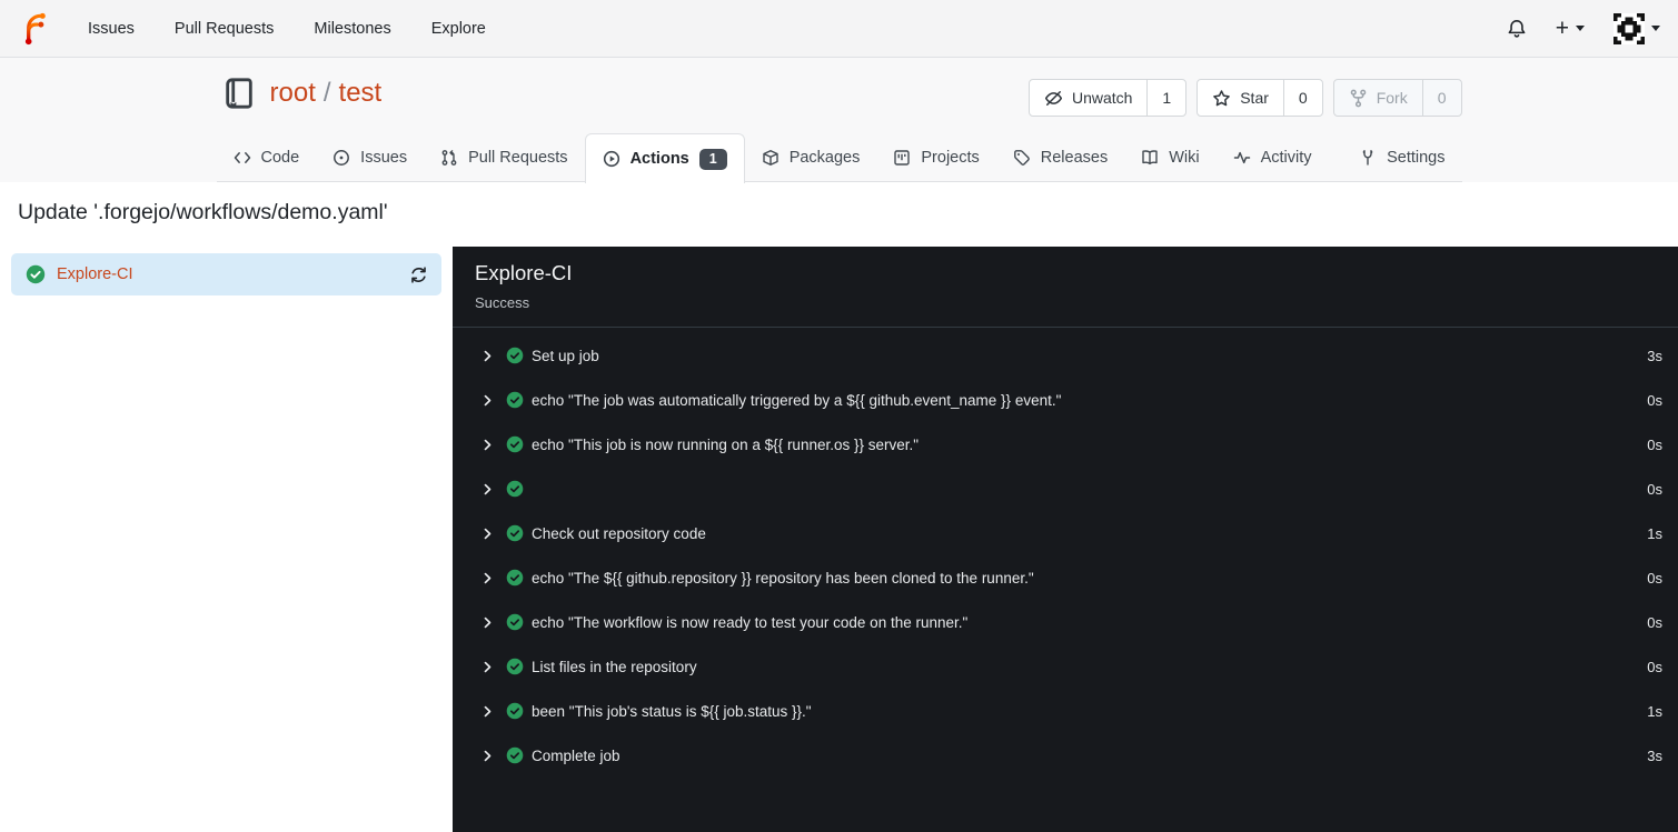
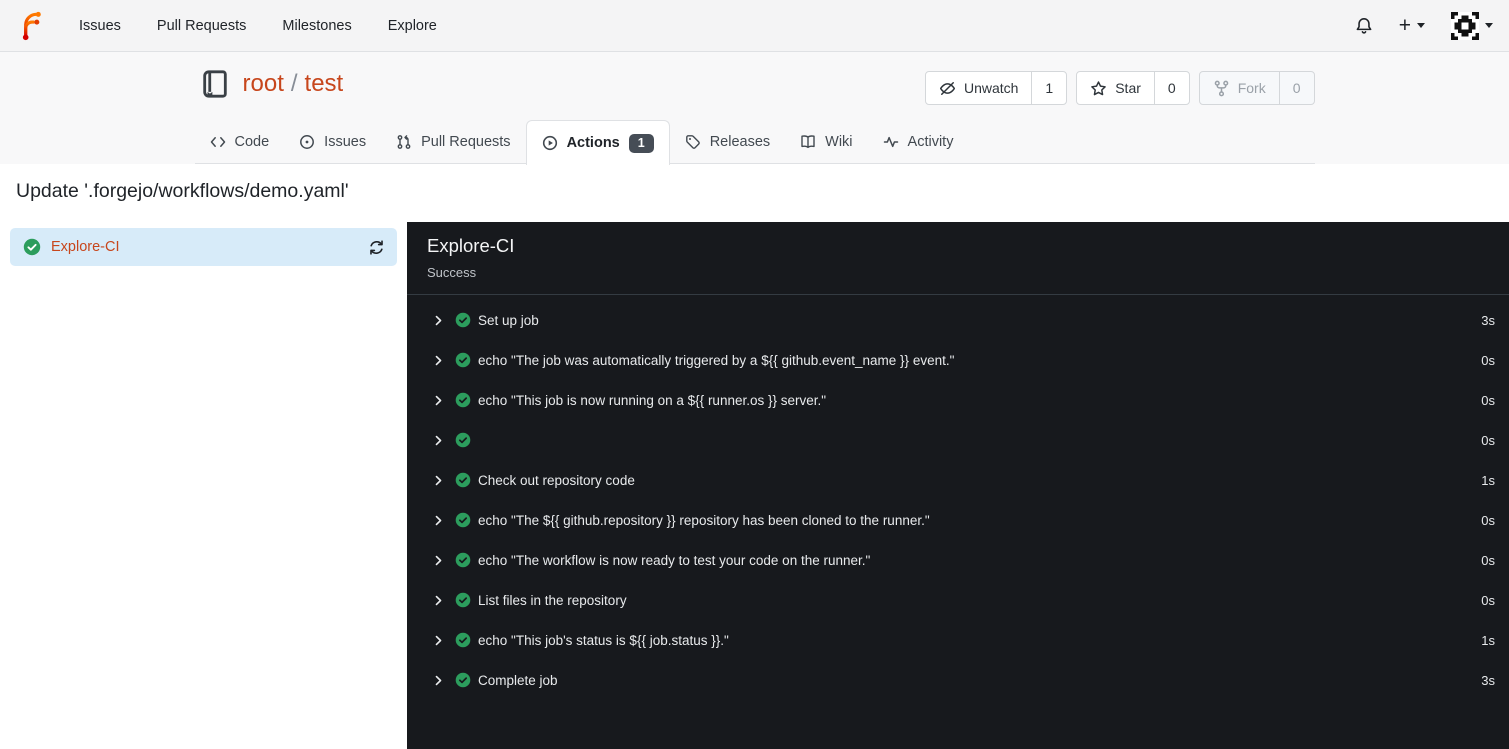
  Issues
  Pull Requests
  Milestones
  Explore
  +
  root
  /
  test
  Unwatch
  1
  Star
  0
  Fork
  0
  Code
  Issues
  Pull Requests
  Actions
  1
- Packages
- Projects
  Releases
  Wiki
  Activity
- Settings
  Update '.forgejo/workflows/demo.yaml'
  Explore-CI
  Explore-CI
  Success
  Set up job
  3s
  echo "The job was automatically triggered by a ${{ github.event_name }} event."
  0s
  echo "This job is now running on a ${{ runner.os }} server."
  0s
  0s
  Check out repository code
  1s
  echo "The ${{ github.repository }} repository has been cloned to the runner."
  0s
  echo "The workflow is now ready to test your code on the runner."
  0s
  List files in the repository
  0s
- been "This job's status is ${{ job.status }}."
+ echo "This job's status is ${{ job.status }}."
  1s
  Complete job
  3s
